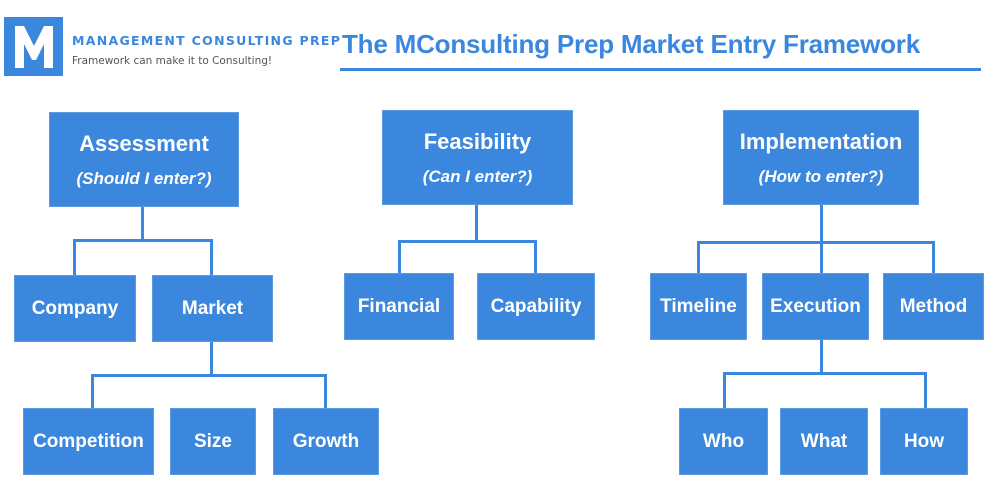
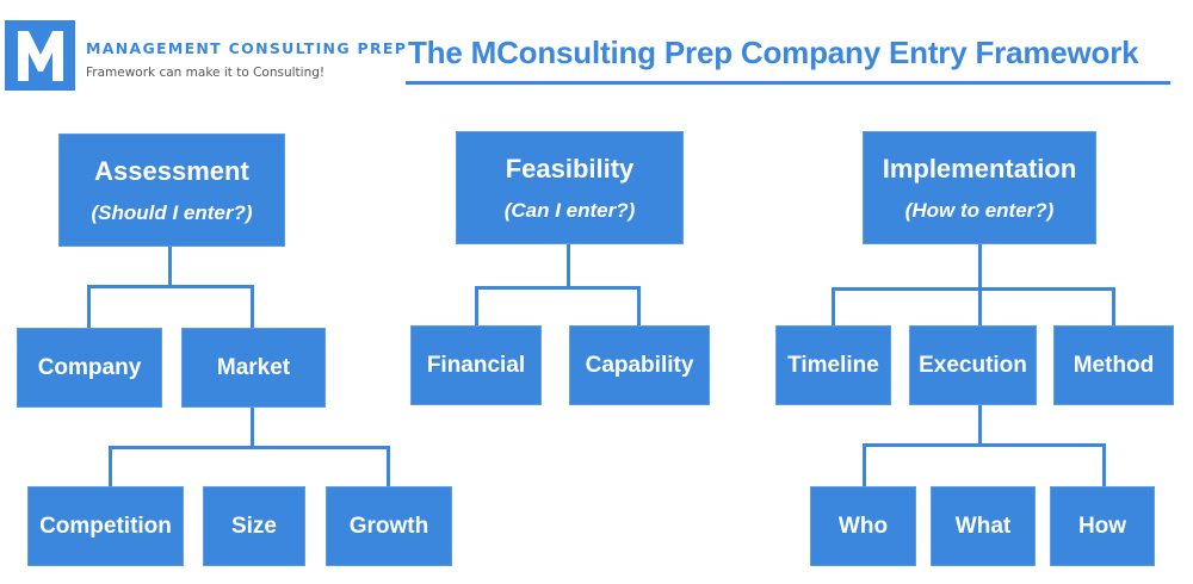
  MANAGEMENT CONSULTING PREP
  Framework can make it to Consulting!
- The MConsulting Prep Market Entry Framework
+ The MConsulting Prep Company Entry Framework
  Assessment
  (Should I enter?)
  Company
  Market
  Competition
  Size
  Growth
  Feasibility
  (Can I enter?)
  Financial
  Capability
  Implementation
  (How to enter?)
  Timeline
  Execution
  Method
  Who
  What
  How
